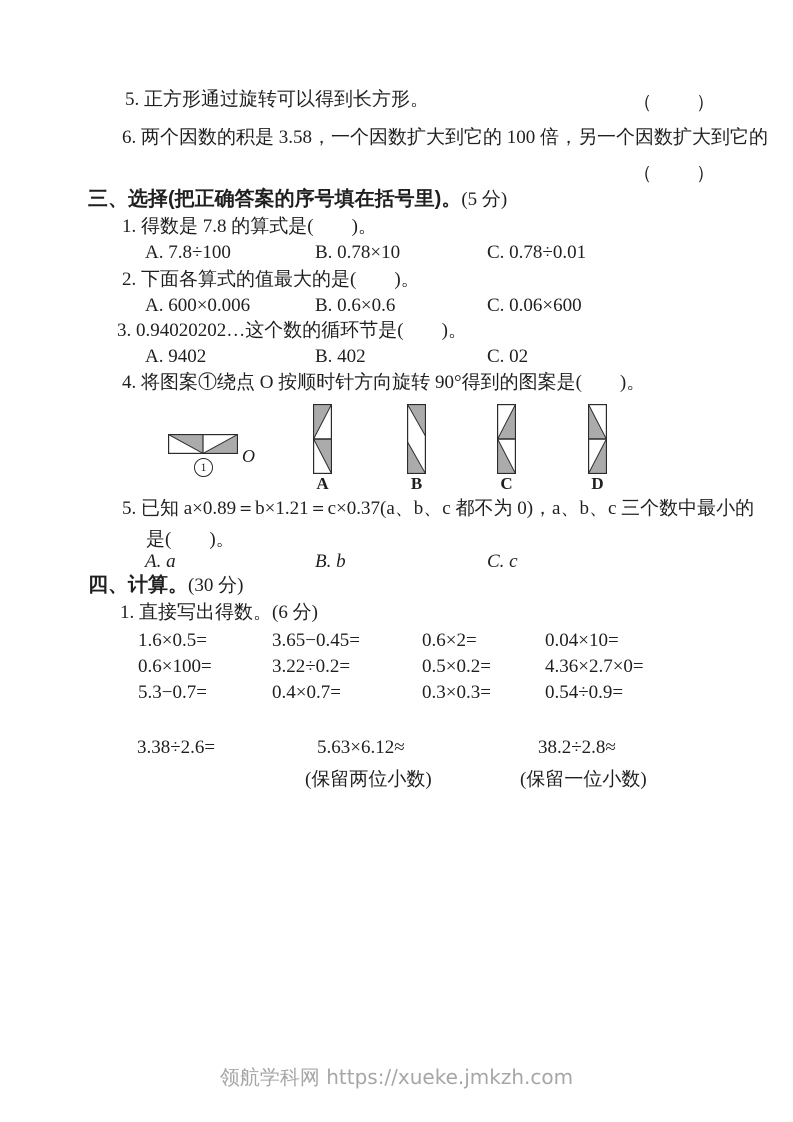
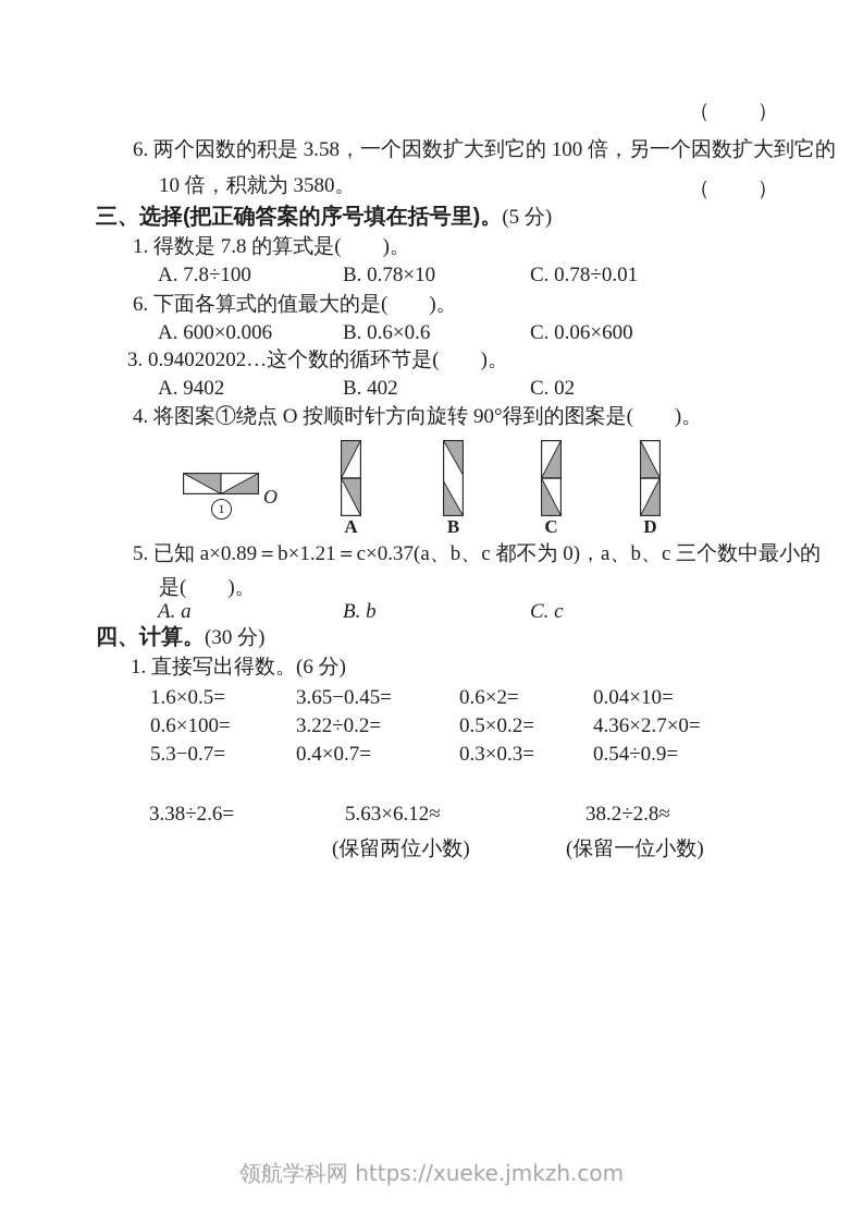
- 5. 正方形通过旋转可以得到长方形。
  （ ）
  6. 两个因数的积是 3.58，一个因数扩大到它的 100 倍，另一个因数扩大到它的
+ 10 倍，积就为 3580。
  （ ）
  三、选择(把正确答案的序号填在括号里)。(5 分)
  1. 得数是 7.8 的算式是( )。
  A. 7.8÷100
  B. 0.78×10
  C. 0.78÷0.01
- 2. 下面各算式的值最大的是( )。
+ 6. 下面各算式的值最大的是( )。
  A. 600×0.006
  B. 0.6×0.6
  C. 0.06×600
  3. 0.94020202…这个数的循环节是( )。
  A. 9402
  B. 402
  C. 02
  4. 将图案①绕点 O 按顺时针方向旋转 90°得到的图案是( )。
  1
  O
  A
  B
  C
  D
  5. 已知 a×0.89＝b×1.21＝c×0.37(a、b、c 都不为 0)，a、b、c 三个数中最小的
  是( )。
  A. a
  B. b
  C. c
  四、计算。(30 分)
  1. 直接写出得数。(6 分)
  1.6×0.5=
  3.65−0.45=
  0.6×2=
  0.04×10=
  0.6×100=
  3.22÷0.2=
  0.5×0.2=
  4.36×2.7×0=
  5.3−0.7=
  0.4×0.7=
  0.3×0.3=
  0.54÷0.9=
  3.38÷2.6=
  5.63×6.12≈
  38.2÷2.8≈
  (保留两位小数)
  (保留一位小数)
  领航学科网 https://xueke.jmkzh.com
